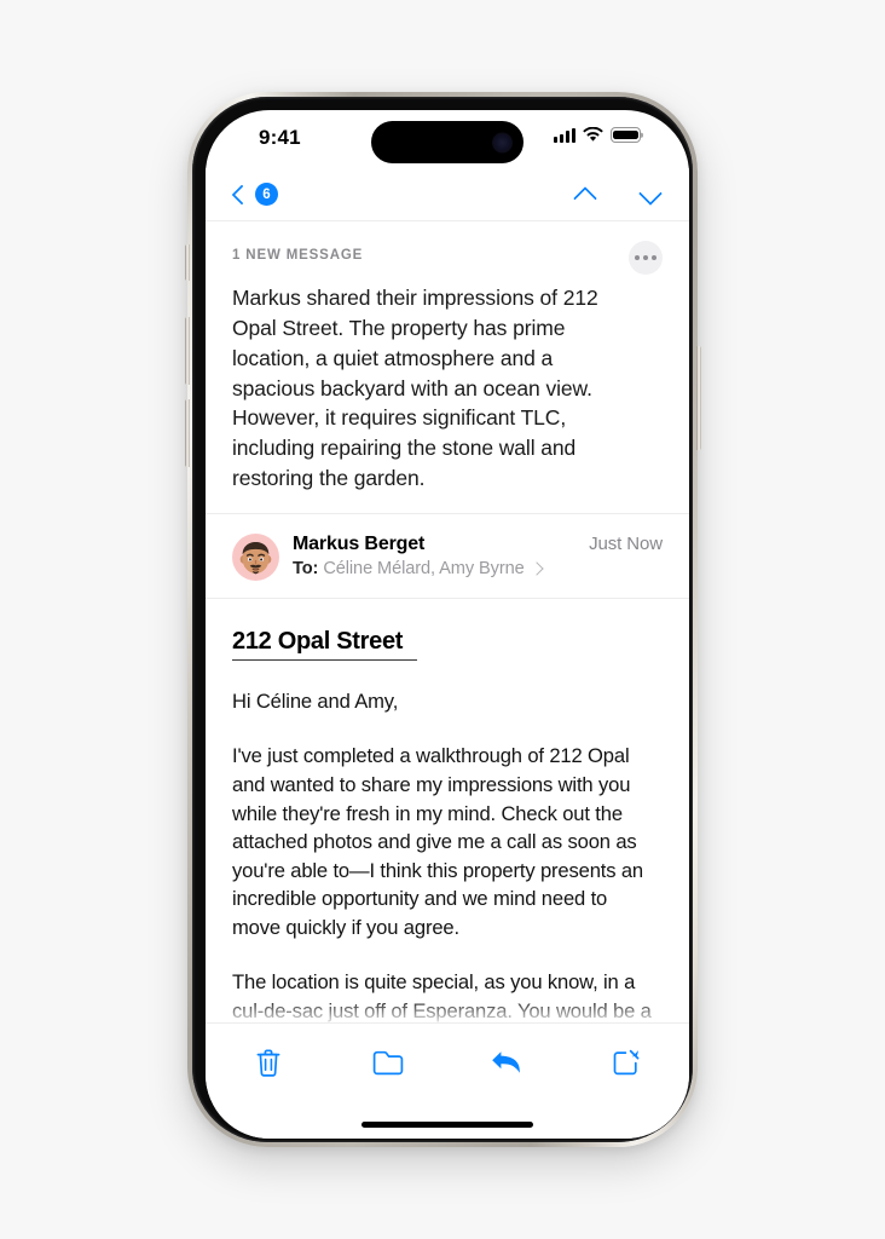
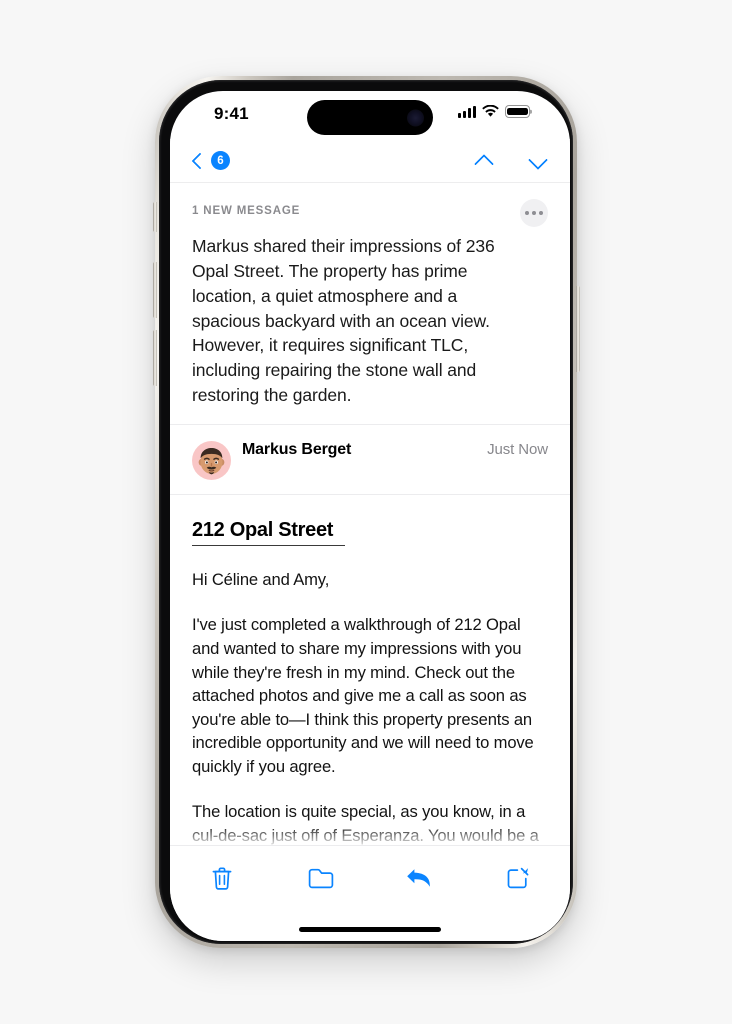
  9:41
  6
  1 NEW MESSAGE
- Markus shared their impressions of 212 Opal Street. The property has prime location, a quiet atmosphere and a spacious backyard with an ocean view. However, it requires significant TLC, including repairing the stone wall and restoring the garden.
+ Markus shared their impressions of 236 Opal Street. The property has prime location, a quiet atmosphere and a spacious backyard with an ocean view. However, it requires significant TLC, including repairing the stone wall and restoring the garden.
  Markus Berget
  Just Now
- To:
- Céline Mélard, Amy Byrne
  212 Opal Street
  Hi Céline and Amy,
- I've just completed a walkthrough of 212 Opal and wanted to share my impressions with you while they're fresh in my mind. Check out the attached photos and give me a call as soon as you're able to—I think this property presents an incredible opportunity and we mind need to move quickly if you agree.
+ I've just completed a walkthrough of 212 Opal and wanted to share my impressions with you while they're fresh in my mind. Check out the attached photos and give me a call as soon as you're able to—I think this property presents an incredible opportunity and we will need to move quickly if you agree.
